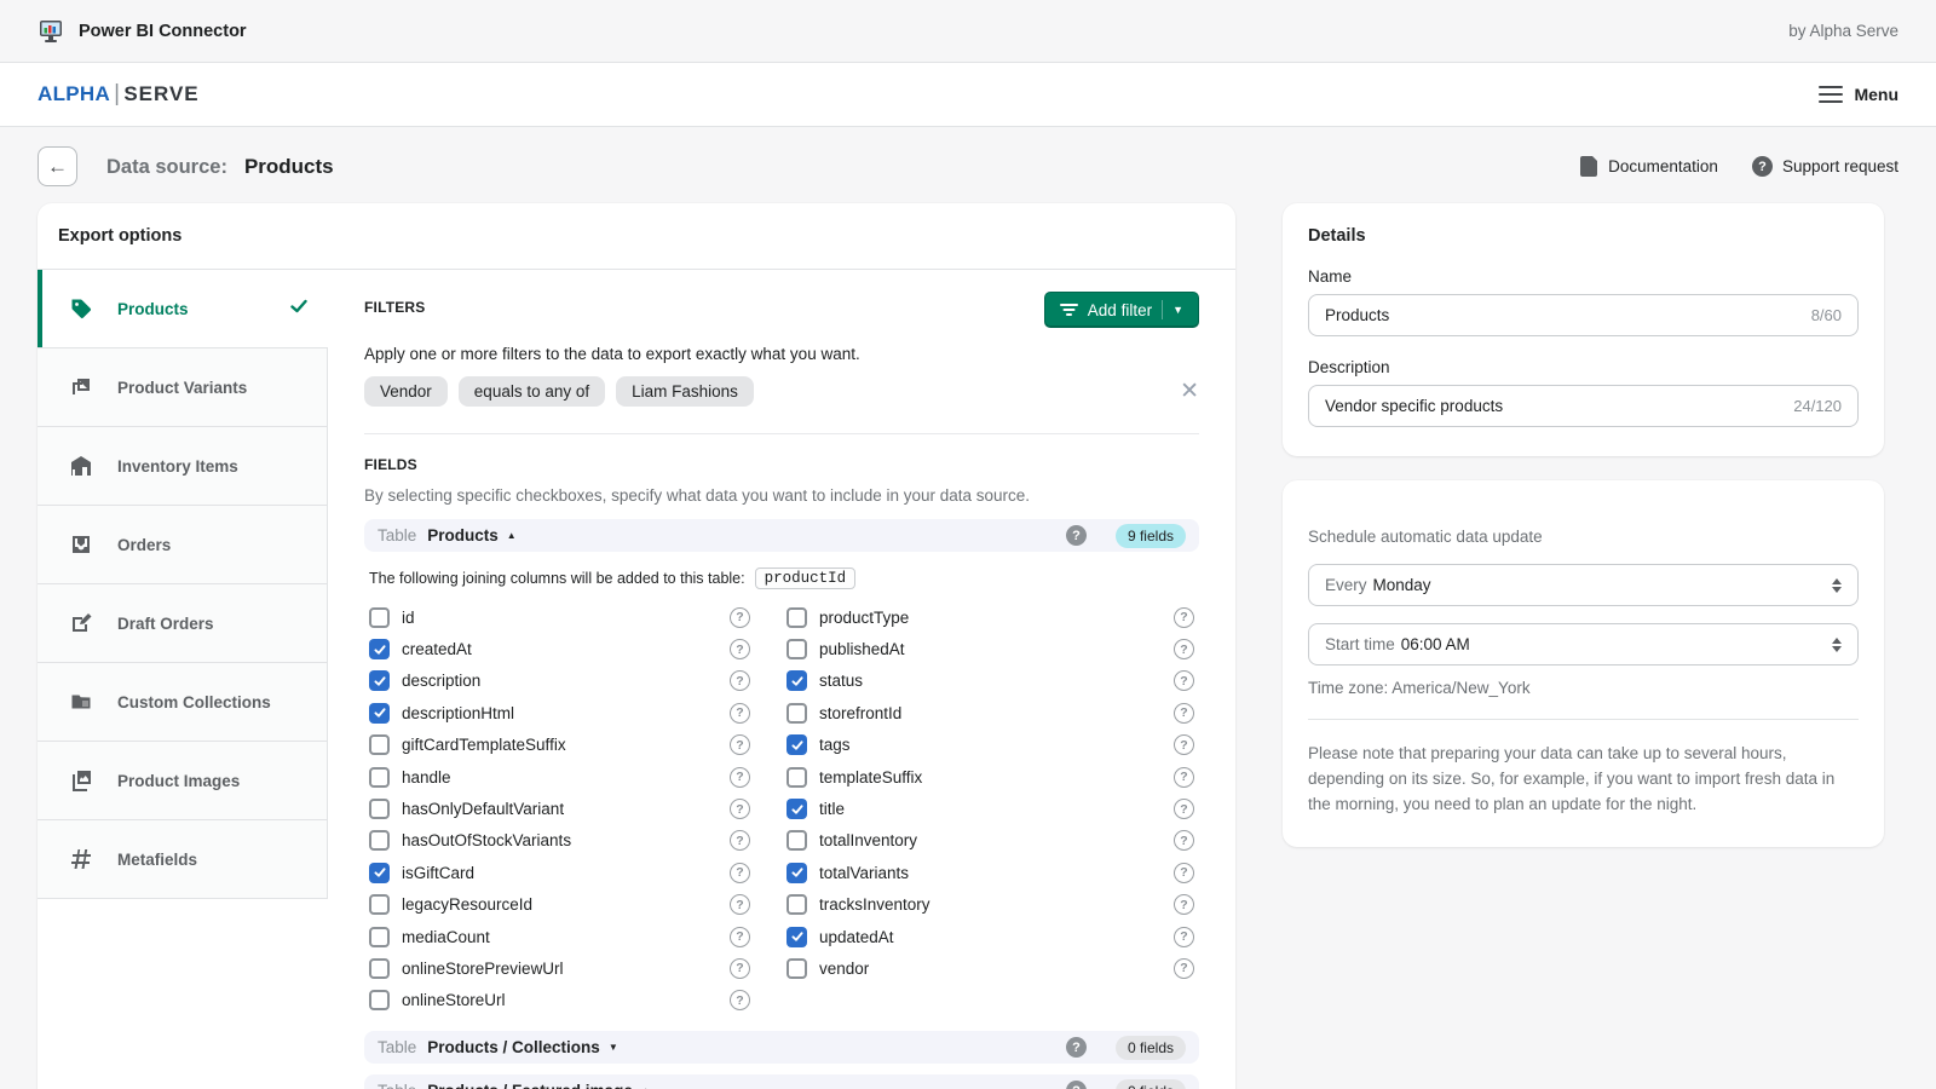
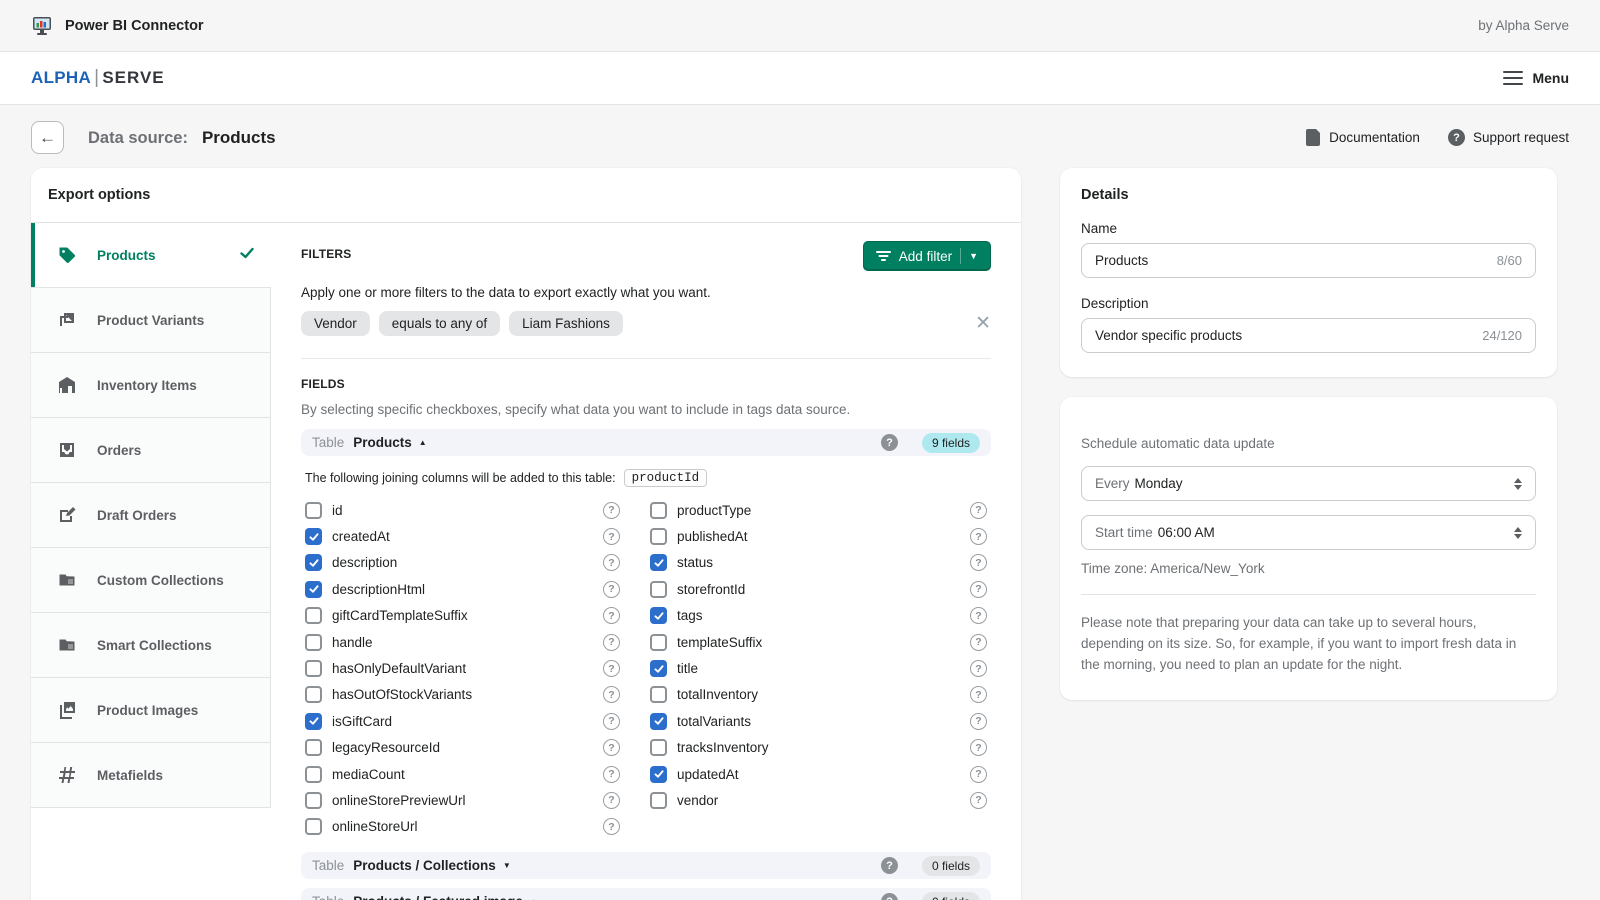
  Power BI Connector
  by Alpha Serve
  ALPHA
  |
  SERVE
  Menu
  ←
  Data source:
  Products
  Documentation
  ?
  Support request
  Export options
  Products
  Product Variants
  Inventory Items
  Orders
  Draft Orders
  Custom Collections
+ Smart Collections
  Product Images
  Metafields
  FILTERS
  Add filter
  ▼
  Apply one or more filters to the data to export exactly what you want.
  Vendor
  equals to any of
  Liam Fashions
  ✕
  FIELDS
- By selecting specific checkboxes, specify what data you want to include in your data source.
+ By selecting specific checkboxes, specify what data you want to include in tags data source.
  Table
  Products
  ▲
  ?
  9 fields
  The following joining columns will be added to this table:
  productId
  id
  ?
  createdAt
  ?
  description
  ?
  descriptionHtml
  ?
  giftCardTemplateSuffix
  ?
  handle
  ?
  hasOnlyDefaultVariant
  ?
  hasOutOfStockVariants
  ?
  isGiftCard
  ?
  legacyResourceId
  ?
  mediaCount
  ?
  onlineStorePreviewUrl
  ?
  onlineStoreUrl
  ?
  productType
  ?
  publishedAt
  ?
  status
  ?
  storefrontId
  ?
  tags
  ?
  templateSuffix
  ?
  title
  ?
  totalInventory
  ?
  totalVariants
  ?
  tracksInventory
  ?
  updatedAt
  ?
  vendor
  ?
  Table
  Products / Collections
  ▼
  ?
  0 fields
  Details
  Name
  Products
  8/60
  Description
  Vendor specific products
  24/120
  Schedule automatic data update
  Every
  Monday
  Start time
  06:00 AM
  Time zone: America/New_York
  Please note that preparing your data can take up to several hours, depending on its size. So, for example, if you want to import fresh data in the morning, you need to plan an update for the night.
